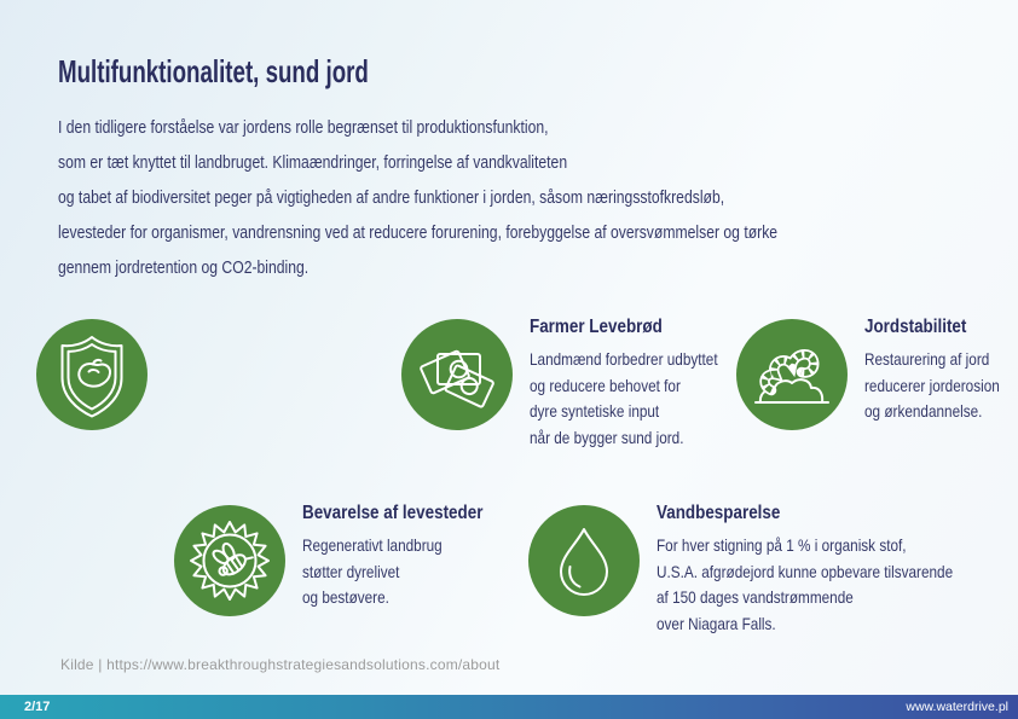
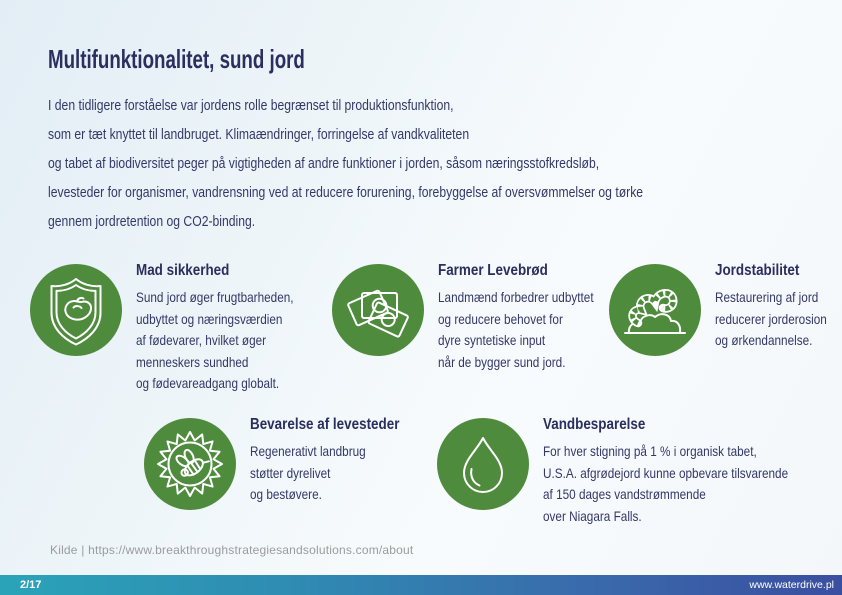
  Multifunktionalitet, sund jord
  I den tidligere forståelse var jordens rolle begrænset til produktionsfunktion,
  som er tæt knyttet til landbruget. Klimaændringer, forringelse af vandkvaliteten
  og tabet af biodiversitet peger på vigtigheden af andre funktioner i jorden, såsom næringsstofkredsløb,
  levesteder for organismer, vandrensning ved at reducere forurening, forebyggelse af oversvømmelser og tørke
  gennem jordretention og CO2-binding.
+ Mad sikkerhed
+ Sund jord øger frugtbarheden,
+ udbyttet og næringsværdien
+ af fødevarer, hvilket øger
+ menneskers sundhed
+ og fødevareadgang globalt.
  Farmer Levebrød
  Landmænd forbedrer udbyttet
  og reducere behovet for
  dyre syntetiske input
  når de bygger sund jord.
  Jordstabilitet
  Restaurering af jord
  reducerer jorderosion
  og ørkendannelse.
  Bevarelse af levesteder
  Regenerativt landbrug
  støtter dyrelivet
  og bestøvere.
  Vandbesparelse
- For hver stigning på 1 % i organisk stof,
+ For hver stigning på 1 % i organisk tabet,
  U.S.A. afgrødejord kunne opbevare tilsvarende
  af 150 dages vandstrømmende
  over Niagara Falls.
  Kilde | https://www.breakthroughstrategiesandsolutions.com/about
  2/17
  www.waterdrive.pl
